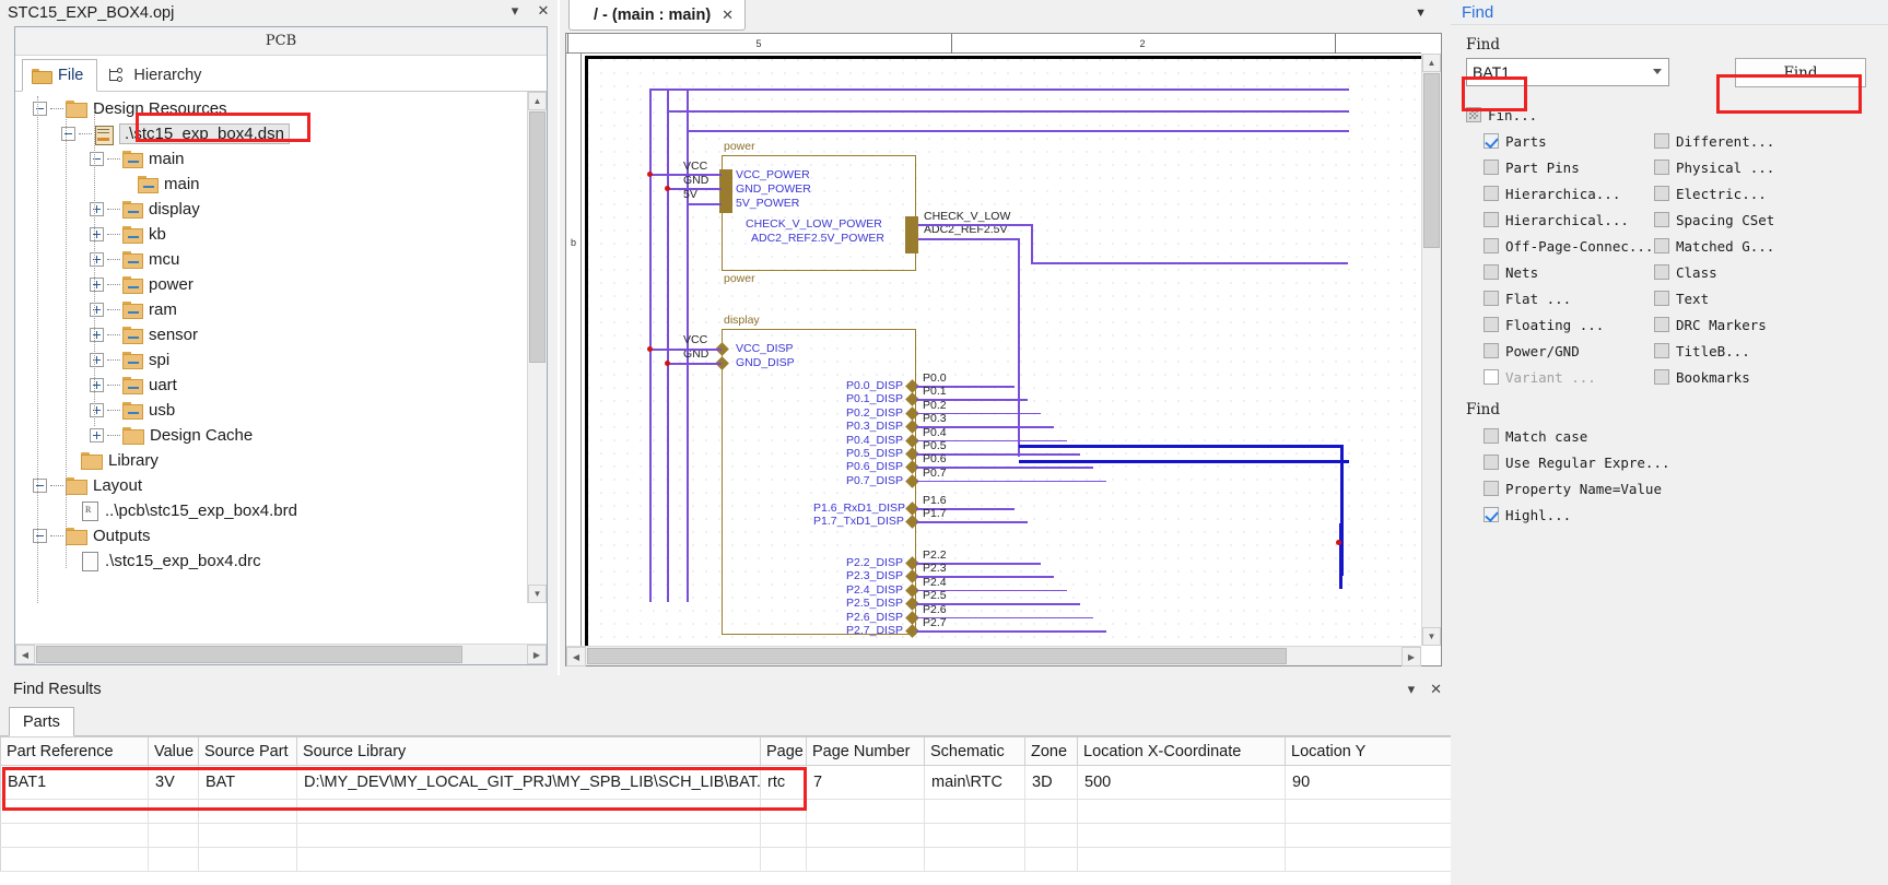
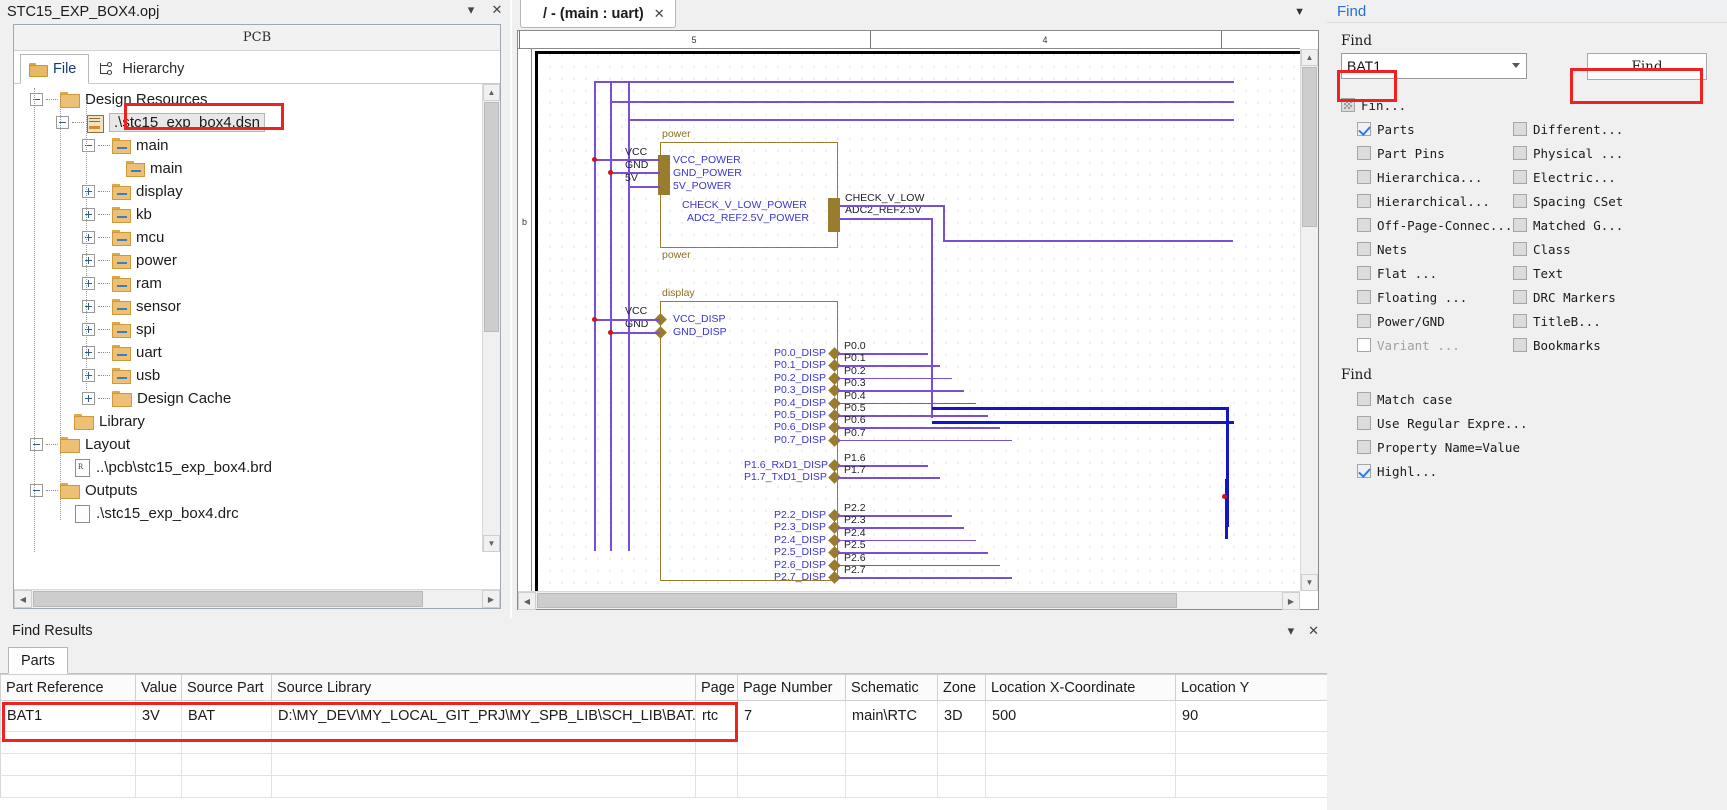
  STC15_EXP_BOX4.opj
  ▾
  ✕
  PCB
  File
  Hierarchy
  Design Resources
  .\stc15_exp_box4.dsn
  main
  main
  display
  kb
  mcu
  power
  ram
  sensor
  spi
  uart
  usb
  Design Cache
  Library
  Layout
  R
  ..\pcb\stc15_exp_box4.brd
  Outputs
  .\stc15_exp_box4.drc
  ▲
  ▼
  ◀
  ▶
- / - (main : main)
+ / - (main : uart)
  ✕
  ▼
  5
- 2
+ 4
  b
  power
  power
  VCC_POWER
  GND_POWER
  5V_POWER
  CHECK_V_LOW_POWER
  ADC2_REF2.5V_POWER
  VCC
  GND
  5V
  CHECK_V_LOW
  ADC2_REF2.5V
  display
  VCC_DISP
  GND_DISP
  VCC
  GND
  P0.0_DISP
  P0.0
  P0.1_DISP
  P0.1
  P0.2_DISP
  P0.2
  P0.3_DISP
  P0.3
  P0.4_DISP
  P0.4
  P0.5_DISP
  P0.5
  P0.6_DISP
  P0.6
  P0.7_DISP
  P0.7
  P1.6_RxD1_DISP
  P1.6
  P1.7_TxD1_DISP
  P1.7
  P2.2_DISP
  P2.2
  P2.3_DISP
  P2.3
  P2.4_DISP
  P2.4
  P2.5_DISP
  P2.5
  P2.6_DISP
  P2.6
  P2.7_DISP
  P2.7
  ▲
  ▼
  ◀
  ▶
  Find
  Find
  BAT1
  Find
  Fin...
  Parts
  Part Pins
  Hierarchica...
  Hierarchical...
  Off-Page-Connec...
  Nets
  Flat ...
  Floating ...
  Power/GND
  Variant ...
  Different...
  Physical ...
  Electric...
  Spacing CSet
  Matched G...
  Class
  Text
  DRC Markers
  TitleB...
  Bookmarks
  Find
  Match case
  Use Regular Expre...
  Property Name=Value
  Highl...
  Find Results
  ▾
  ✕
  Parts
  Part Reference	Value	Source Part	Source Library	Page	Page Number	Schematic	Zone	Location X-Coordinate	Location Y
  BAT1	3V	BAT	D:\MY_DEV\MY_LOCAL_GIT_PRJ\MY_SPB_LIB\SCH_LIB\BAT.	rtc	7	main\RTC	3D	500	90
